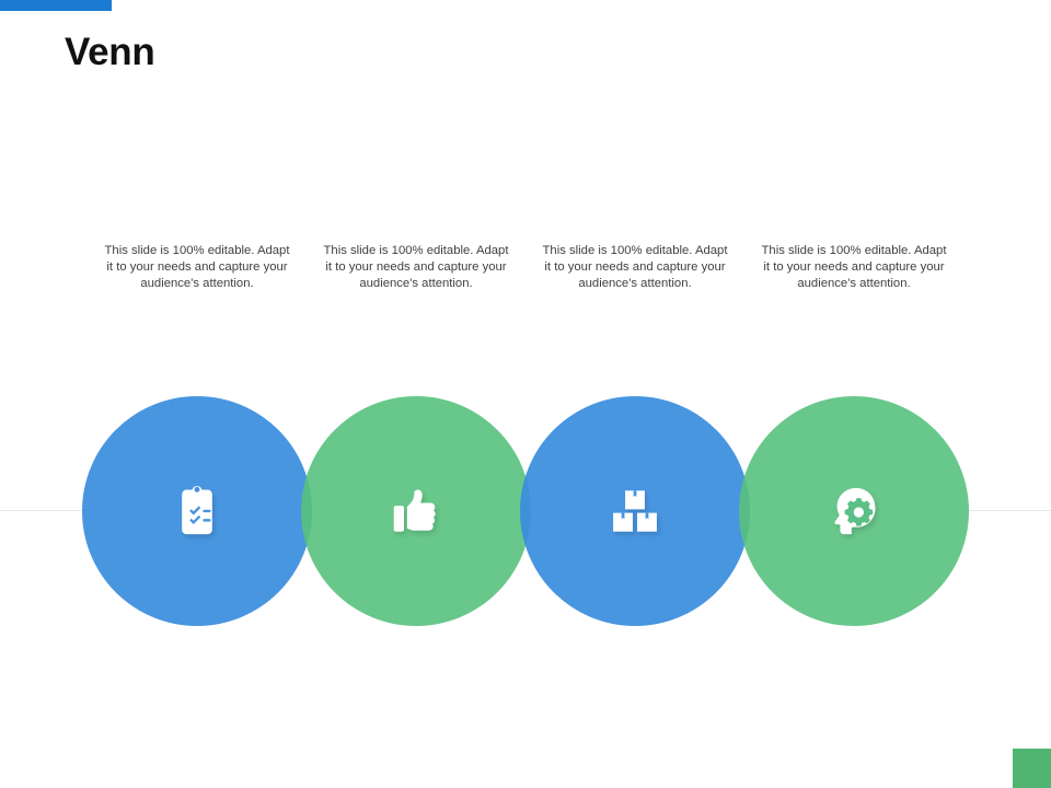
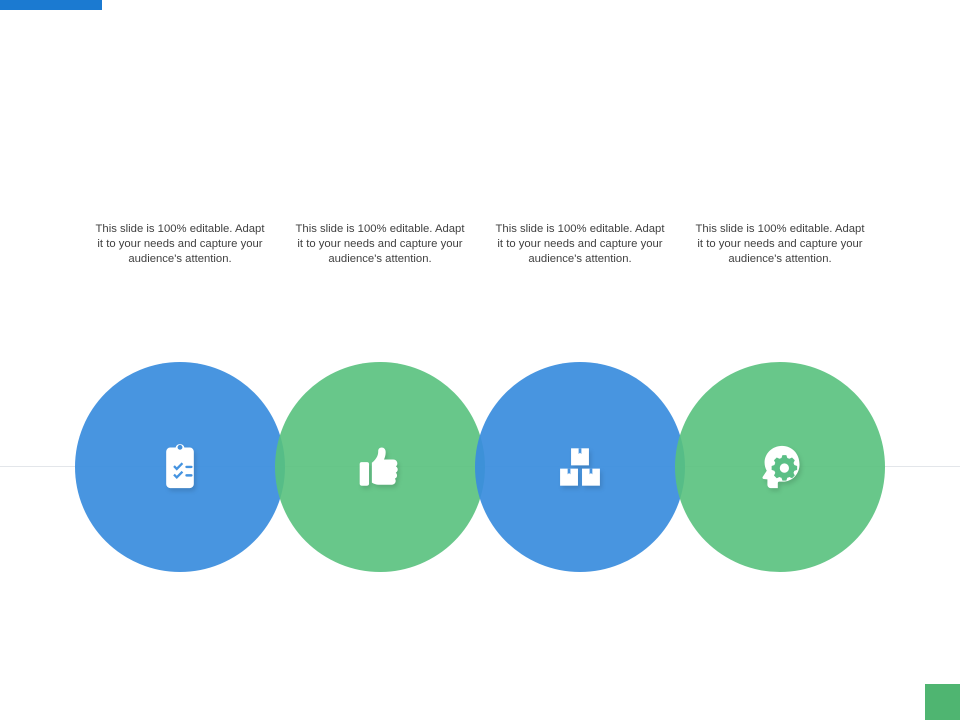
- Venn
  This slide is 100% editable. Adapt it to your needs and capture your audience's attention.
  This slide is 100% editable. Adapt it to your needs and capture your audience's attention.
  This slide is 100% editable. Adapt it to your needs and capture your audience's attention.
  This slide is 100% editable. Adapt it to your needs and capture your audience's attention.
